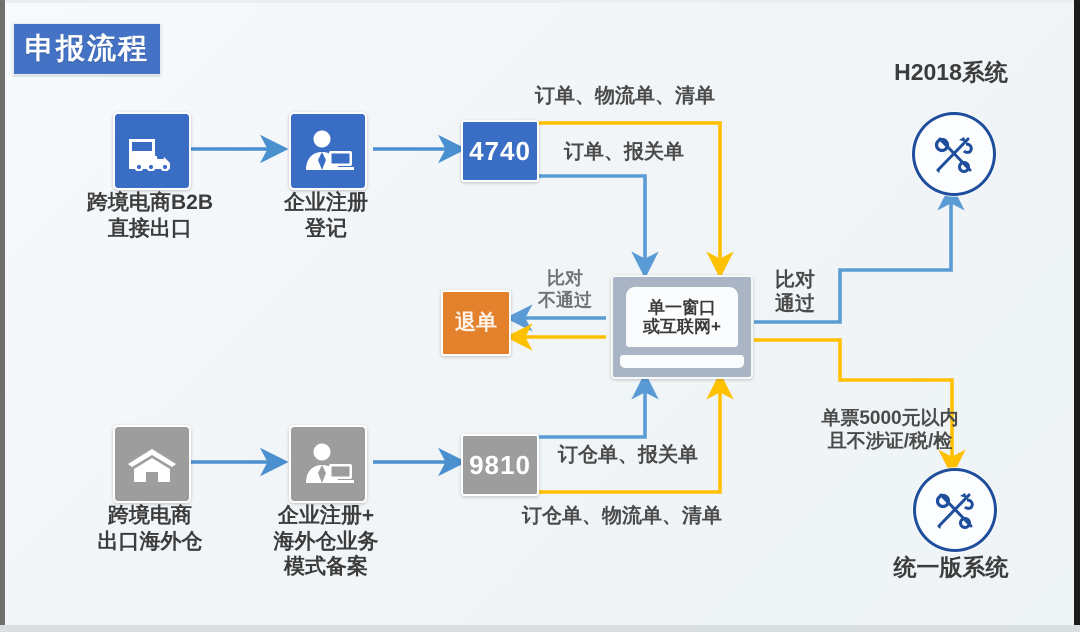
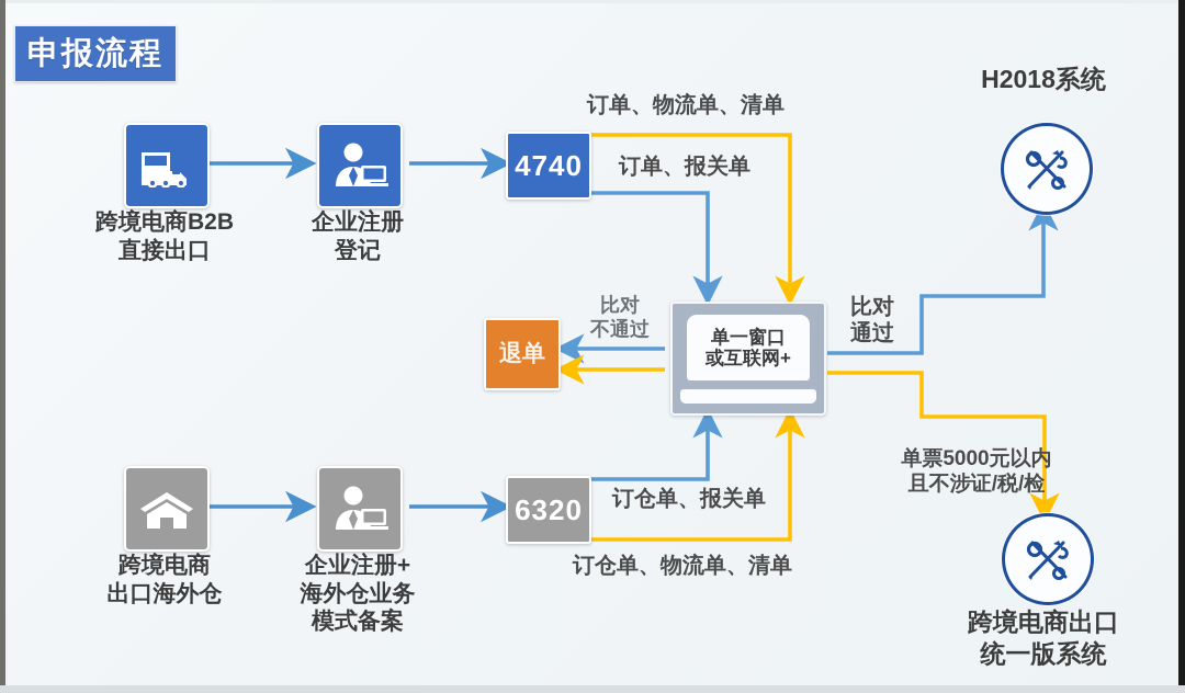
  申报流程
  跨境电商B2B
  直接出口
  企业注册
  登记
  4740
  跨境电商
  出口海外仓
  企业注册+
  海外仓业务
  模式备案
- 9810
+ 6320
  单一窗口
  或互联网+
  退单
  H2018系统
+ 跨境电商出口
  统一版系统
  订单、物流单、清单
  订单、报关单
  订仓单、报关单
  订仓单、物流单、清单
  比对
  不通过
  比对
  通过
  单票5000元以内
  且不涉证/税/检
